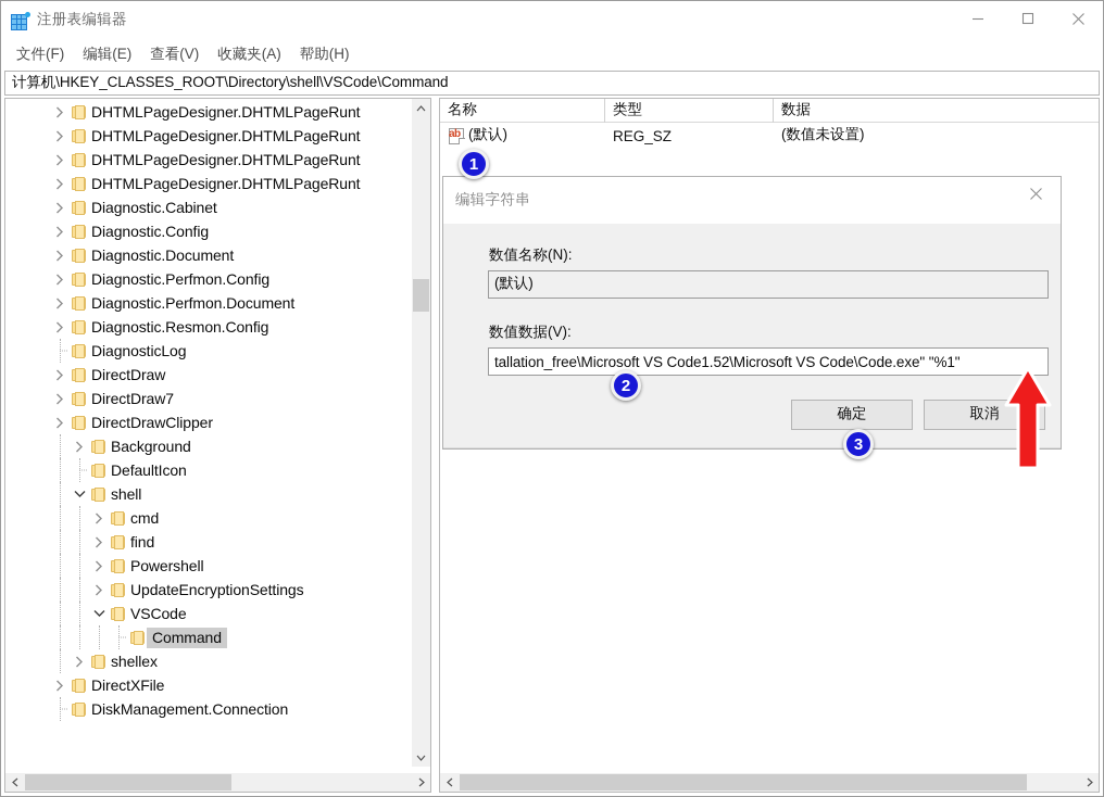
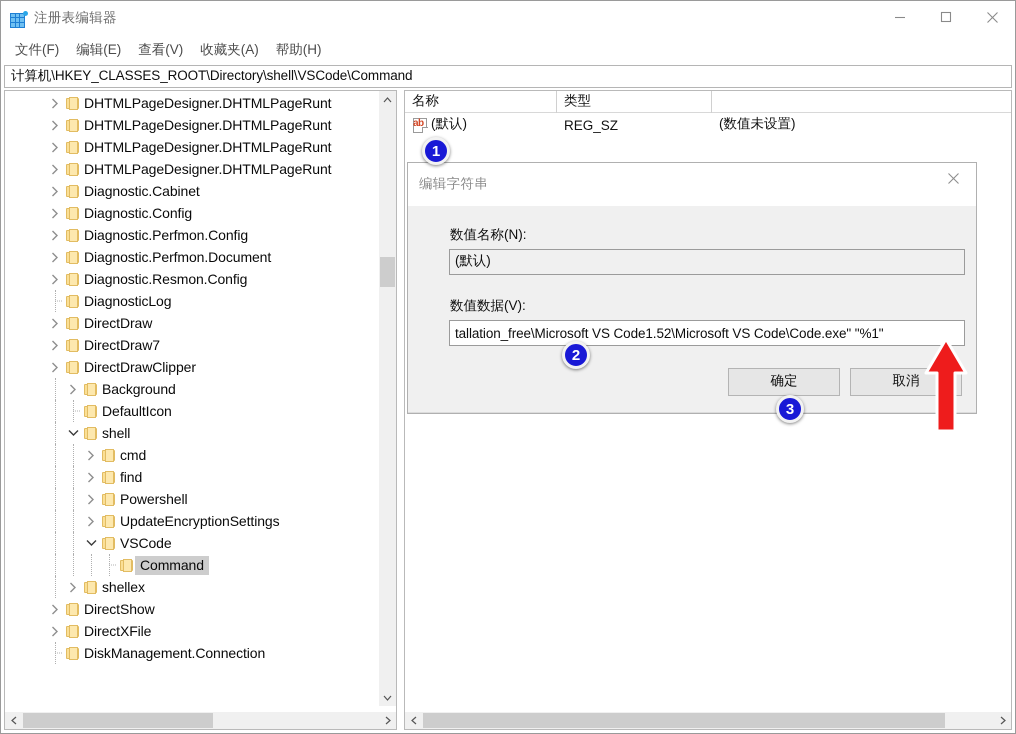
  注册表编辑器
  文件(F)
  编辑(E)
  查看(V)
  收藏夹(A)
  帮助(H)
  计算机\HKEY_CLASSES_ROOT\Directory\shell\VSCode\Command
  DHTMLPageDesigner.DHTMLPageRunt
  DHTMLPageDesigner.DHTMLPageRunt
  DHTMLPageDesigner.DHTMLPageRunt
  DHTMLPageDesigner.DHTMLPageRunt
  Diagnostic.Cabinet
  Diagnostic.Config
- Diagnostic.Document
  Diagnostic.Perfmon.Config
  Diagnostic.Perfmon.Document
  Diagnostic.Resmon.Config
  DiagnosticLog
  DirectDraw
  DirectDraw7
  DirectDrawClipper
  Background
  DefaultIcon
  shell
  cmd
  find
  Powershell
  UpdateEncryptionSettings
  VSCode
  Command
  shellex
+ DirectShow
  DirectXFile
  DiskManagement.Connection
  名称
  类型
- 数据
  ab
  (默认)
  REG_SZ
  (数值未设置)
  编辑字符串
  数值名称(N):
  (默认)
  数值数据(V):
  tallation_free\Microsoft VS Code1.52\Microsoft VS Code\Code.exe" "%1"
  确定
  取消
  1
  2
  3
